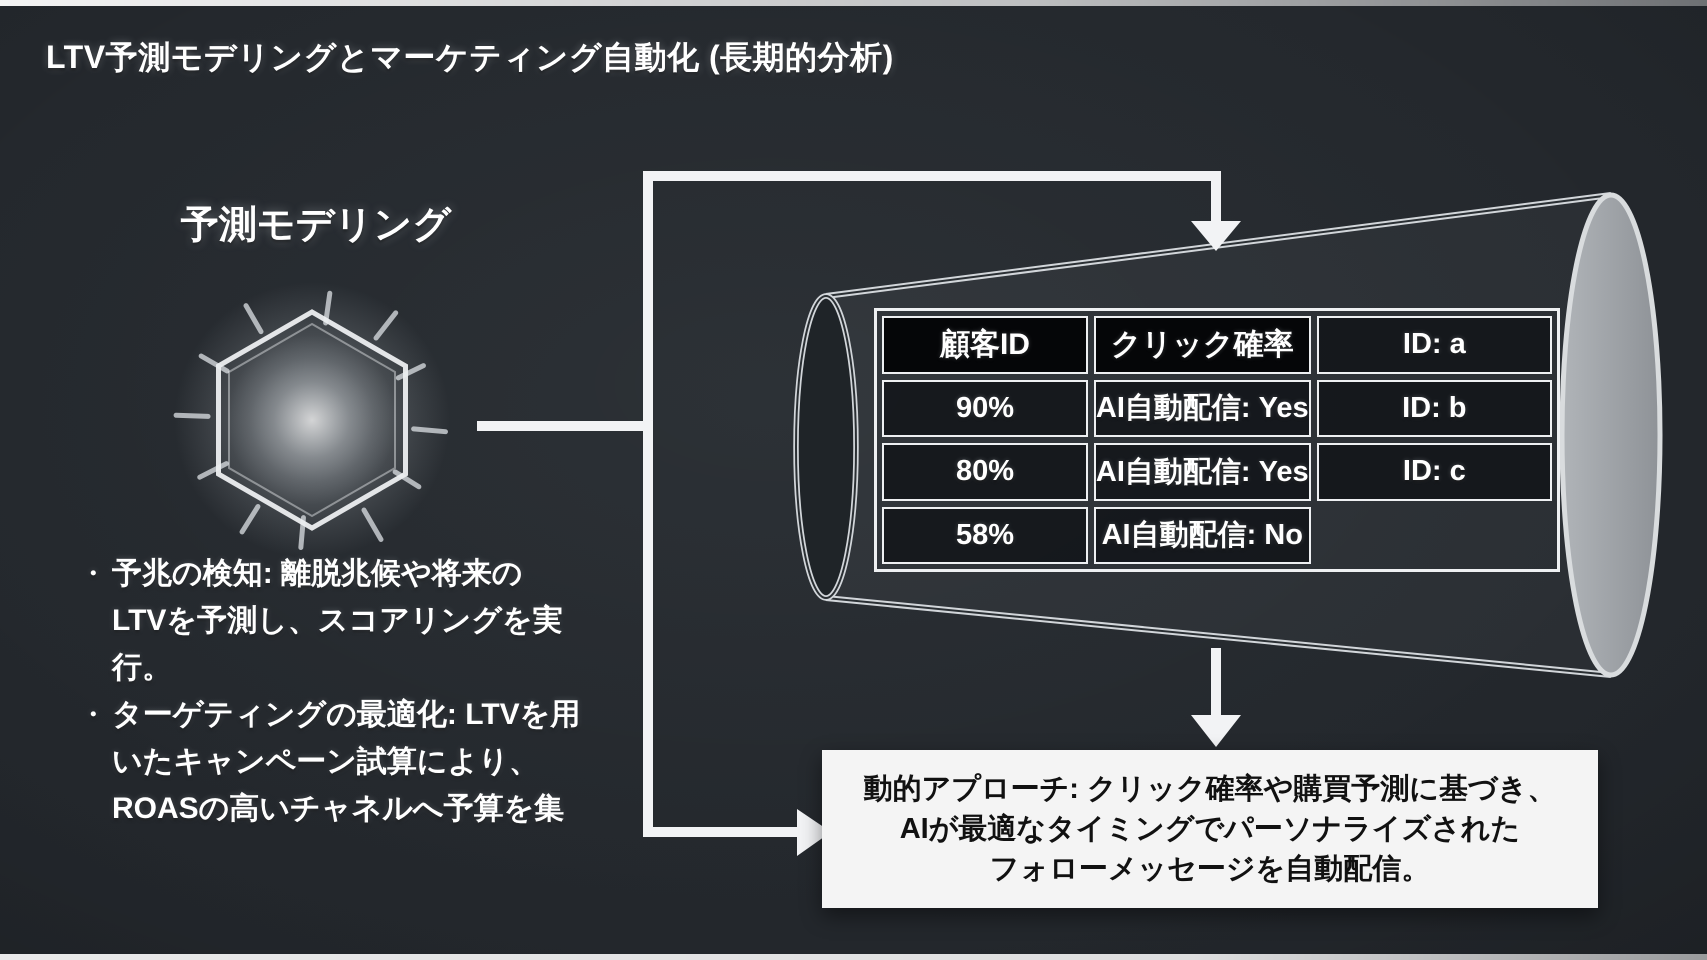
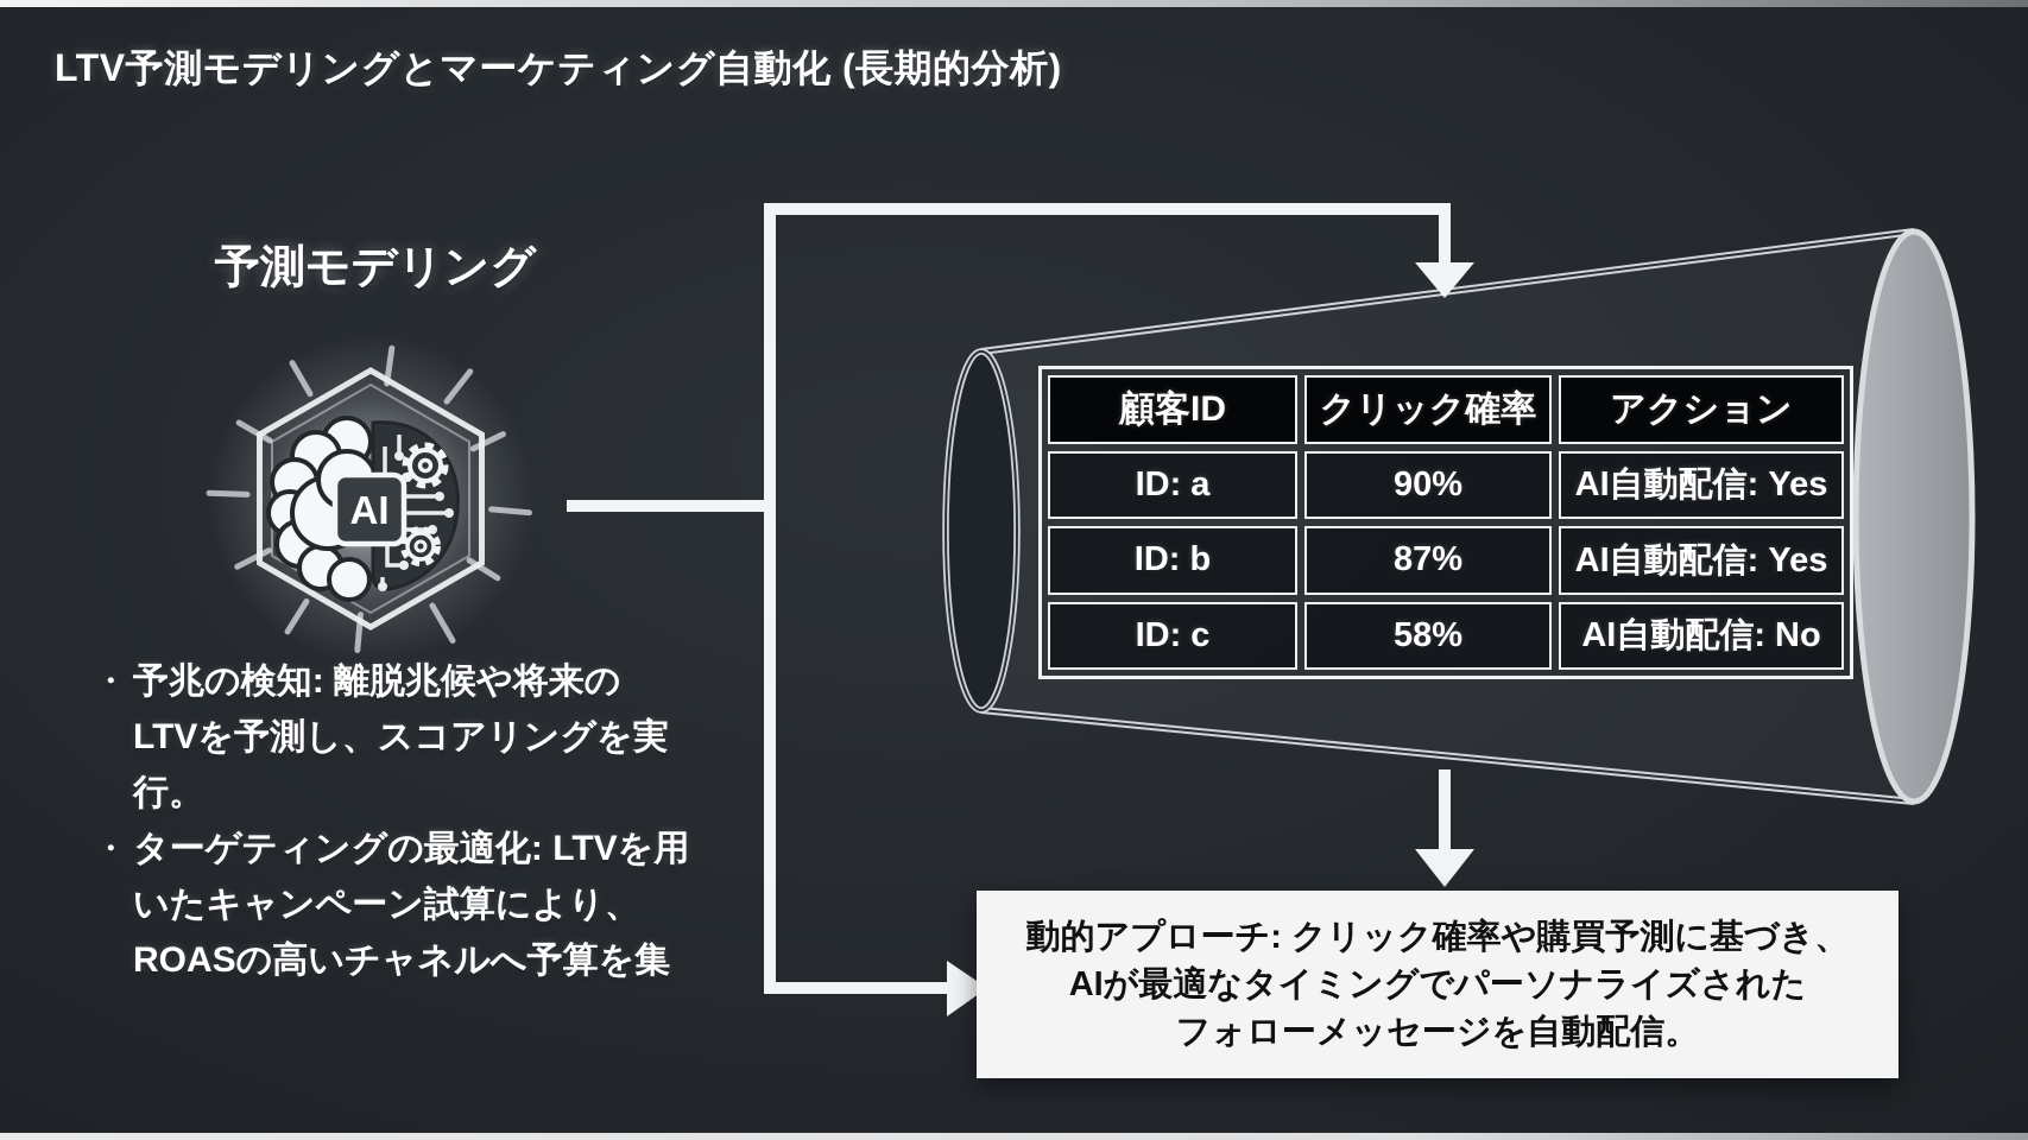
  LTV予測モデリングとマーケティング自動化 (長期的分析)
  予測モデリング
+ AI
  ・
  予兆の検知: 離脱兆候や将来の
  LTVを予測し、スコアリングを実行。
  ・
  ターゲティングの最適化: LTVを用
  いたキャンペーン試算により、
  ROASの高いチャネルへ予算を集
  顧客ID
  クリック確率
+ アクション
  ID: a
  90%
  AI自動配信: Yes
  ID: b
- 80%
+ 87%
  AI自動配信: Yes
  ID: c
  58%
  AI自動配信: No
  動的アプローチ: クリック確率や購買予測に基づき、
  AIが最適なタイミングでパーソナライズされた
  フォローメッセージを自動配信。
